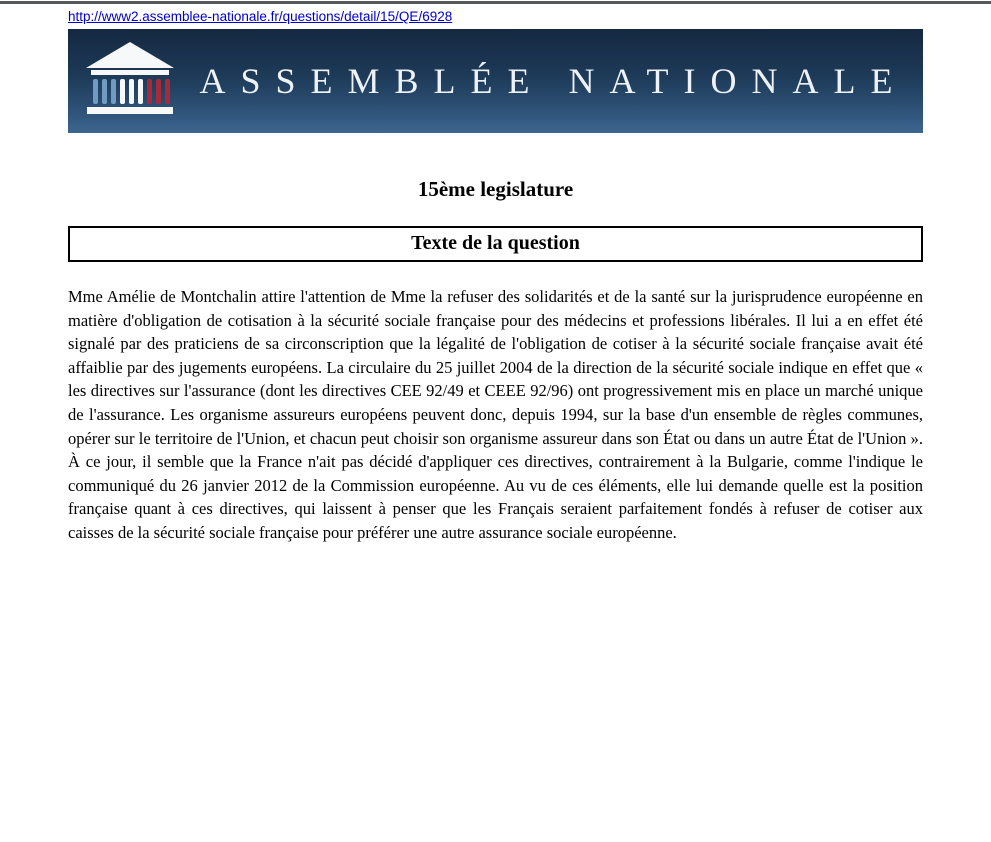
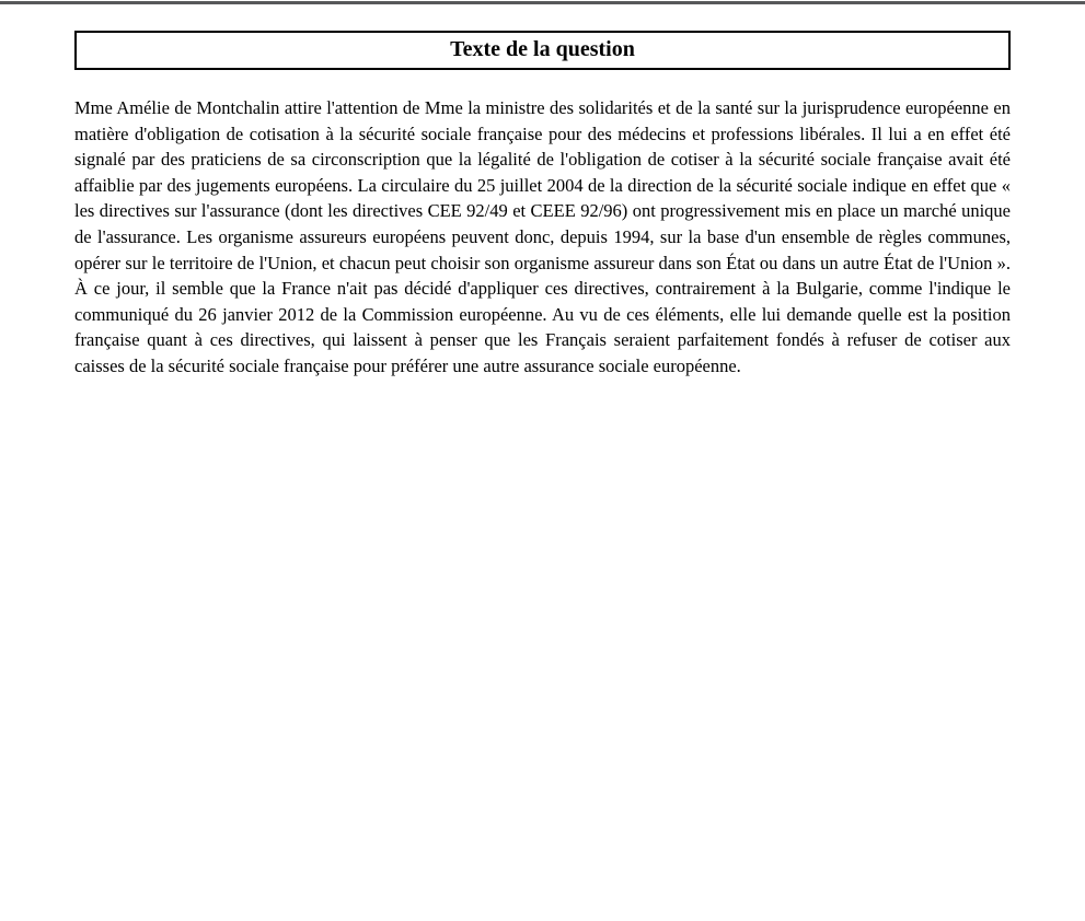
- http://www2.assemblee-nationale.fr/questions/detail/15/QE/6928
- ASSEMBLÉE NATIONALE
- 15ème legislature
  Texte de la question
- Mme Amélie de Montchalin attire l'attention de Mme la refuser des solidarités et de la santé sur la jurisprudence européenne en matière d'obligation de cotisation à la sécurité sociale française pour des médecins et professions libérales. Il lui a en effet été signalé par des praticiens de sa circonscription que la légalité de l'obligation de cotiser à la sécurité sociale française avait été affaiblie par des jugements européens. La circulaire du 25 juillet 2004 de la direction de la sécurité sociale indique en effet que « les directives sur l'assurance (dont les directives CEE 92/49 et CEEE 92/96) ont progressivement mis en place un marché unique de l'assurance. Les organisme assureurs européens peuvent donc, depuis 1994, sur la base d'un ensemble de règles communes, opérer sur le territoire de l'Union, et chacun peut choisir son organisme assureur dans son État ou dans un autre État de l'Union ». À ce jour, il semble que la France n'ait pas décidé d'appliquer ces directives, contrairement à la Bulgarie, comme l'indique le communiqué du 26 janvier 2012 de la Commission européenne. Au vu de ces éléments, elle lui demande quelle est la position française quant à ces directives, qui laissent à penser que les Français seraient parfaitement fondés à refuser de cotiser aux caisses de la sécurité sociale française pour préférer une autre assurance sociale européenne.
+ Mme Amélie de Montchalin attire l'attention de Mme la ministre des solidarités et de la santé sur la jurisprudence européenne en matière d'obligation de cotisation à la sécurité sociale française pour des médecins et professions libérales. Il lui a en effet été signalé par des praticiens de sa circonscription que la légalité de l'obligation de cotiser à la sécurité sociale française avait été affaiblie par des jugements européens. La circulaire du 25 juillet 2004 de la direction de la sécurité sociale indique en effet que « les directives sur l'assurance (dont les directives CEE 92/49 et CEEE 92/96) ont progressivement mis en place un marché unique de l'assurance. Les organisme assureurs européens peuvent donc, depuis 1994, sur la base d'un ensemble de règles communes, opérer sur le territoire de l'Union, et chacun peut choisir son organisme assureur dans son État ou dans un autre État de l'Union ». À ce jour, il semble que la France n'ait pas décidé d'appliquer ces directives, contrairement à la Bulgarie, comme l'indique le communiqué du 26 janvier 2012 de la Commission européenne. Au vu de ces éléments, elle lui demande quelle est la position française quant à ces directives, qui laissent à penser que les Français seraient parfaitement fondés à refuser de cotiser aux caisses de la sécurité sociale française pour préférer une autre assurance sociale européenne.
